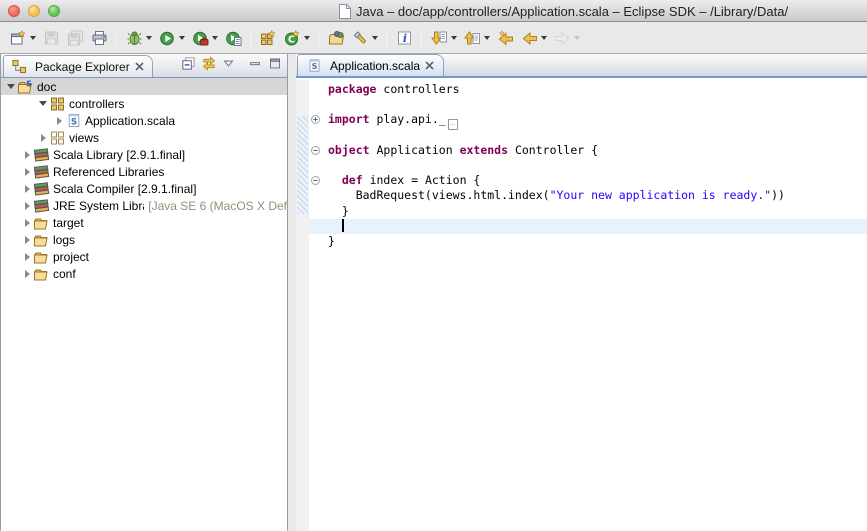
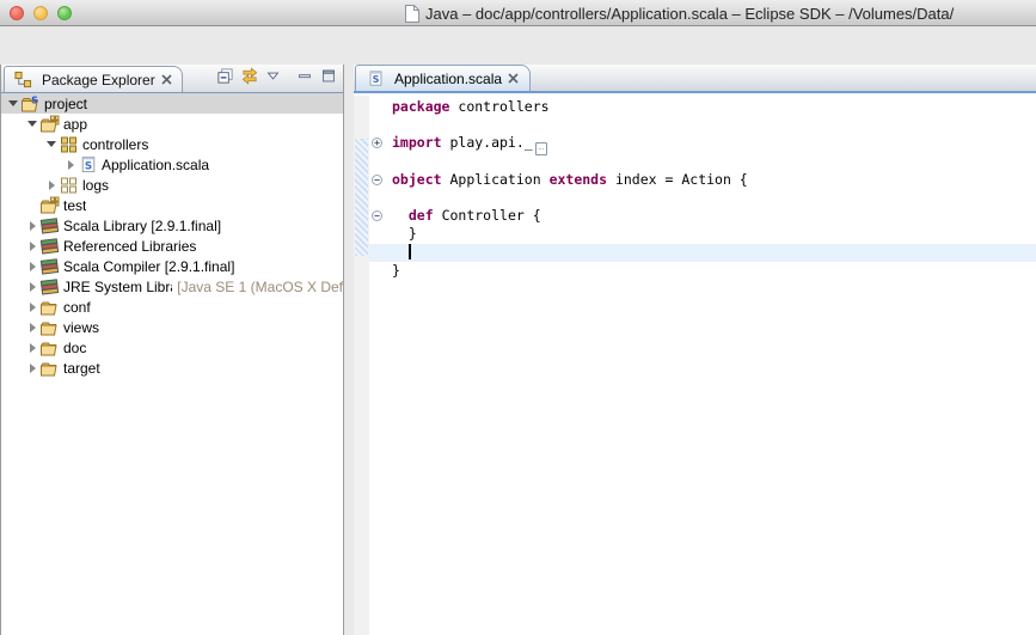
- Java – doc/app/controllers/Application.scala – Eclipse SDK – /Library/Data/
+ Java – doc/app/controllers/Application.scala – Eclipse SDK – /Volumes/Data/
- C
- i
  Package Explorer
  S
- doc
+ project
+ app
  controllers
  S
  Application.scala
- views
+ logs
+ test
  Scala Library [2.9.1.final]
  Referenced Libraries
  Scala Compiler [2.9.1.final]
  JRE System Libr
- [Java SE 6 (MacOS X Def
+ [Java SE 1 (MacOS X Def
- target
+ conf
- logs
+ views
- project
+ doc
- conf
+ target
  S
  Application.scala
  package controllers
  +
  import play.api._
  −
- object Application extends Controller {
+ object Application extends index = Action {
  −
- def index = Action {
+ def Controller {
- BadRequest(views.html.index("Your new application is ready."))
  }
  }
